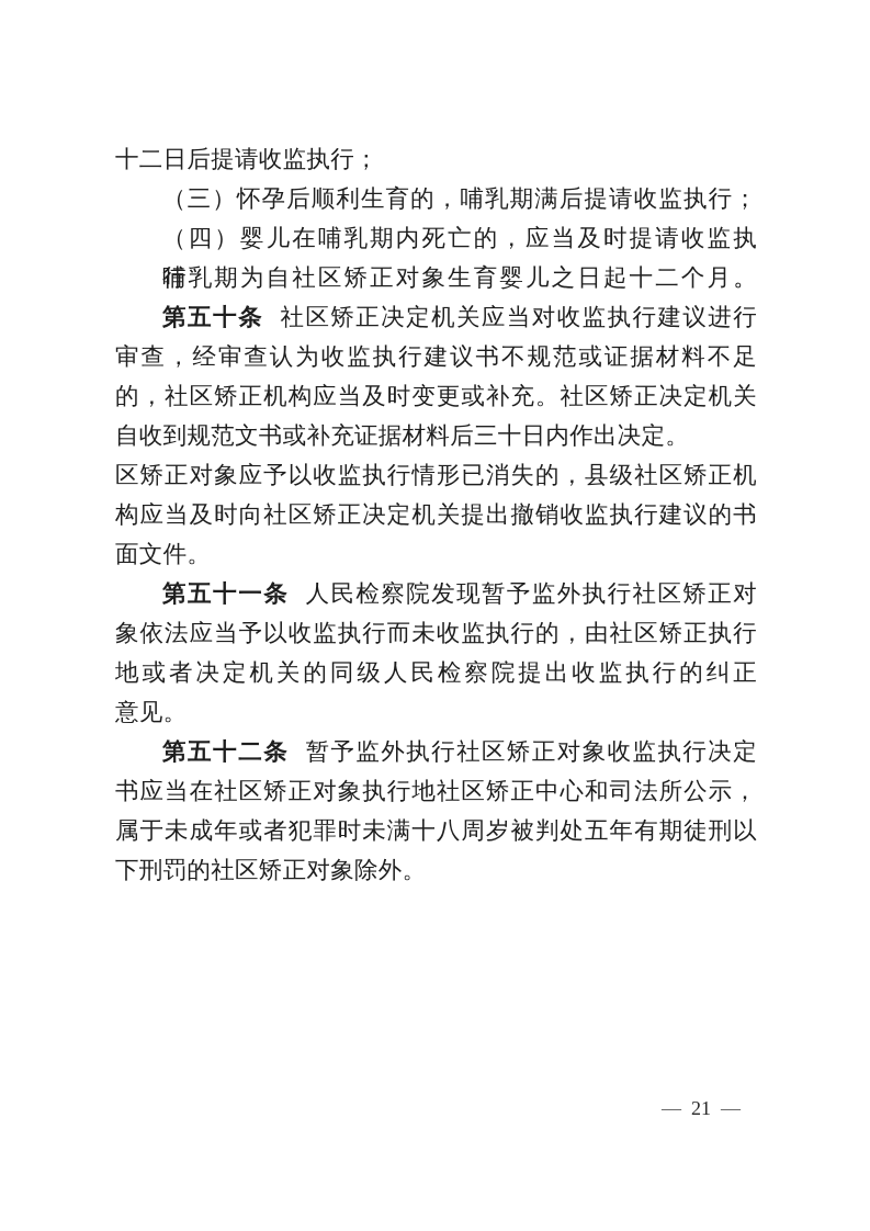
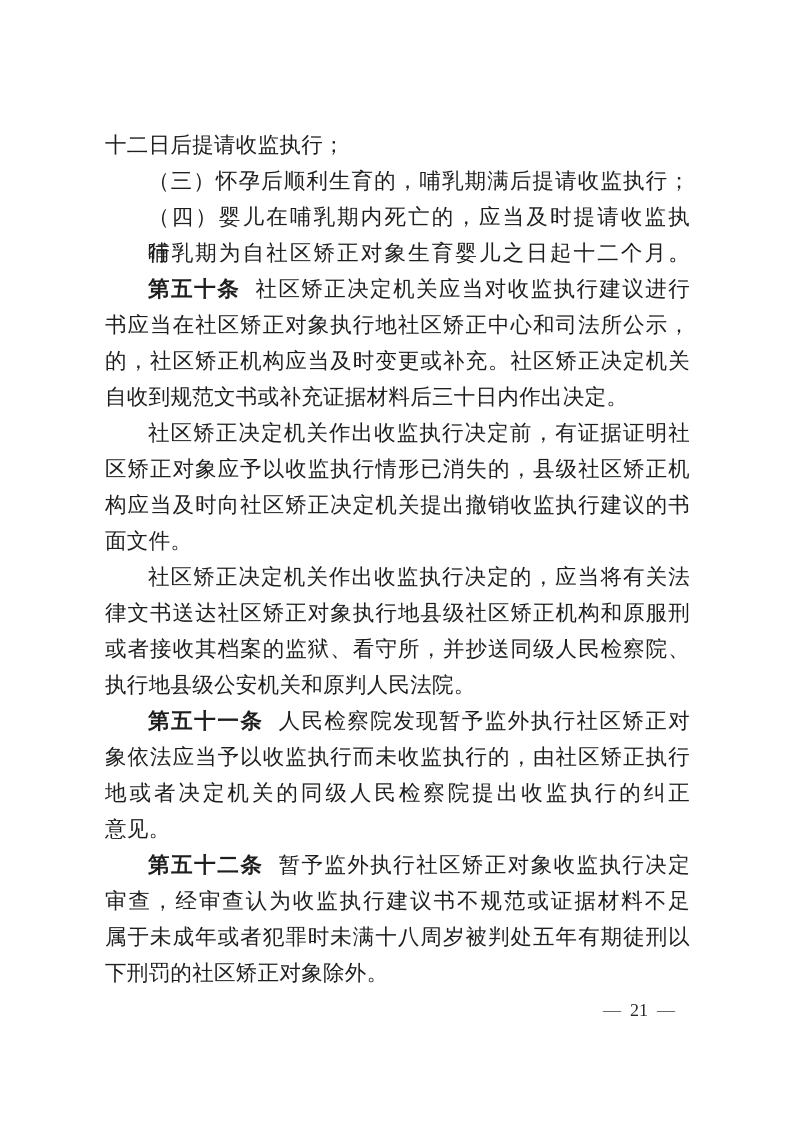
  十二日后提请收监执行；
  （三）怀孕后顺利生育的，哺乳期满后提请收监执行；
  （四）婴儿在哺乳期内死亡的，应当及时提请收监执行。
  哺乳期为自社区矫正对象生育婴儿之日起十二个月。
  第五十条 社区矫正决定机关应当对收监执行建议进行
- 审查，经审查认为收监执行建议书不规范或证据材料不足
+ 书应当在社区矫正对象执行地社区矫正中心和司法所公示，
  的，社区矫正机构应当及时变更或补充。社区矫正决定机关
  自收到规范文书或补充证据材料后三十日内作出决定。
+ 社区矫正决定机关作出收监执行决定前，有证据证明社
  区矫正对象应予以收监执行情形已消失的，县级社区矫正机
  构应当及时向社区矫正决定机关提出撤销收监执行建议的书
  面文件。
+ 社区矫正决定机关作出收监执行决定的，应当将有关法
+ 律文书送达社区矫正对象执行地县级社区矫正机构和原服刑
+ 或者接收其档案的监狱、看守所，并抄送同级人民检察院、
+ 执行地县级公安机关和原判人民法院。
  第五十一条 人民检察院发现暂予监外执行社区矫正对
  象依法应当予以收监执行而未收监执行的，由社区矫正执行
  地或者决定机关的同级人民检察院提出收监执行的纠正
  意见。
  第五十二条 暂予监外执行社区矫正对象收监执行决定
- 书应当在社区矫正对象执行地社区矫正中心和司法所公示，
+ 审查，经审查认为收监执行建议书不规范或证据材料不足
  属于未成年或者犯罪时未满十八周岁被判处五年有期徒刑以
  下刑罚的社区矫正对象除外。
  — 21 —
